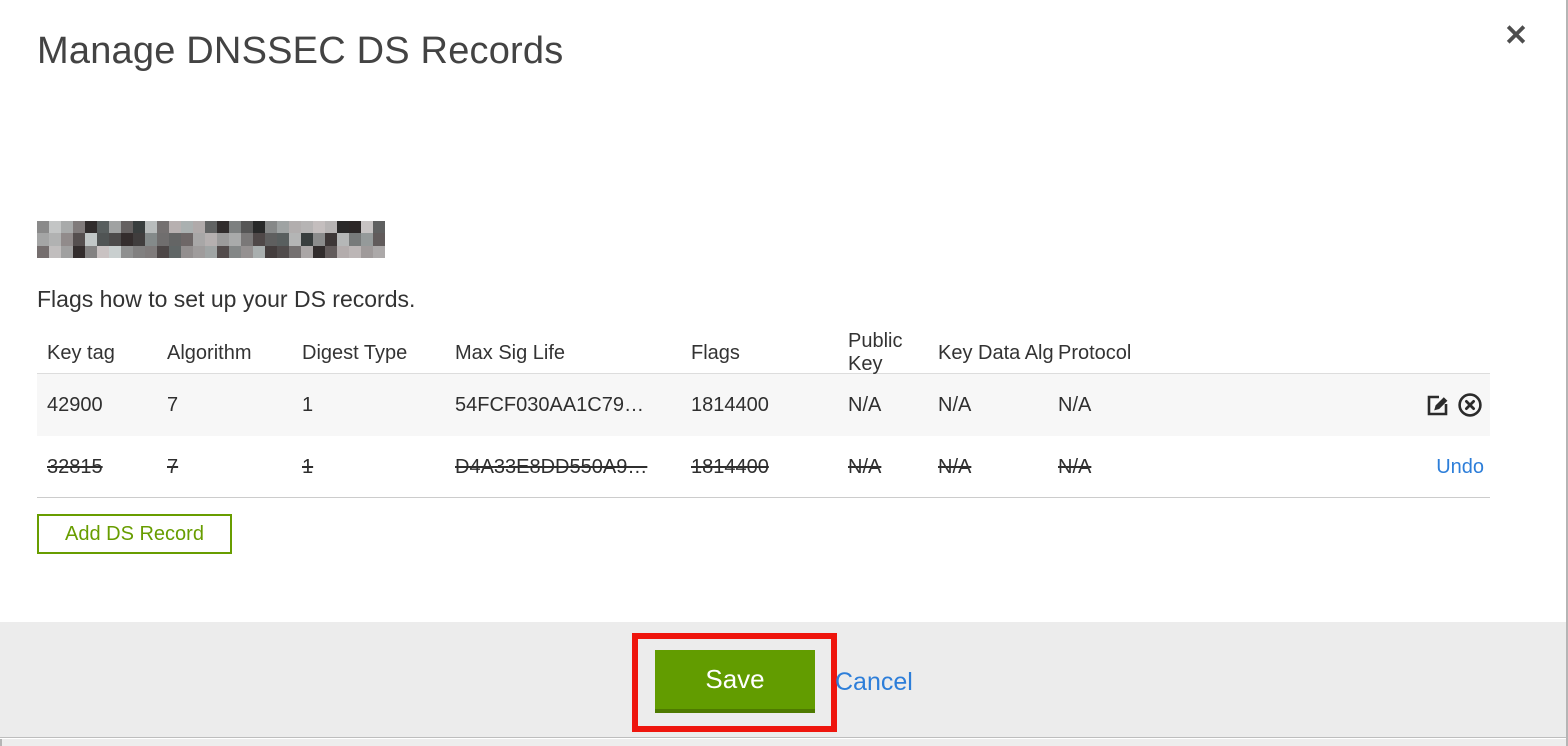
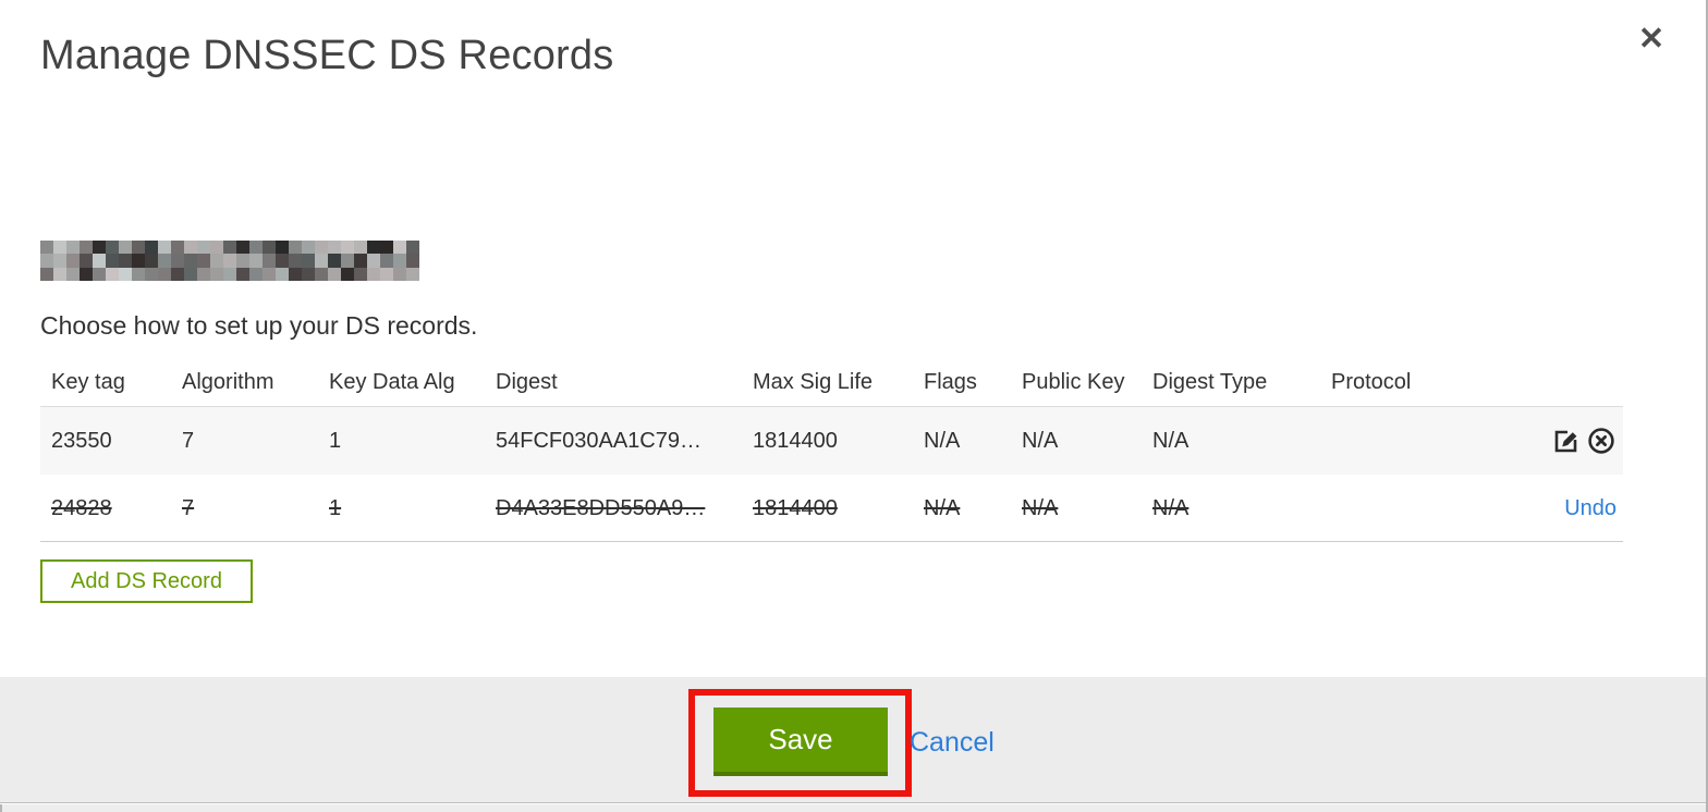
  Manage DNSSEC DS Records
  ✕
- Flags how to set up your DS records.
+ Choose how to set up your DS records.
  Key tag
  Algorithm
- Digest Type
+ Key Data Alg
+ Digest
  Max Sig Life
  Flags
  Public Key
- Key Data Alg
+ Digest Type
  Protocol
- 42900
+ 23550
  7
  1
  54FCF030AA1C79…
  1814400
  N/A
  N/A
  N/A
- 32815
+ 24828
  7
  1
  D4A33E8DD550A9…
  1814400
  N/A
  N/A
  N/A
  Undo
  Add DS Record
  Save
  Cancel
